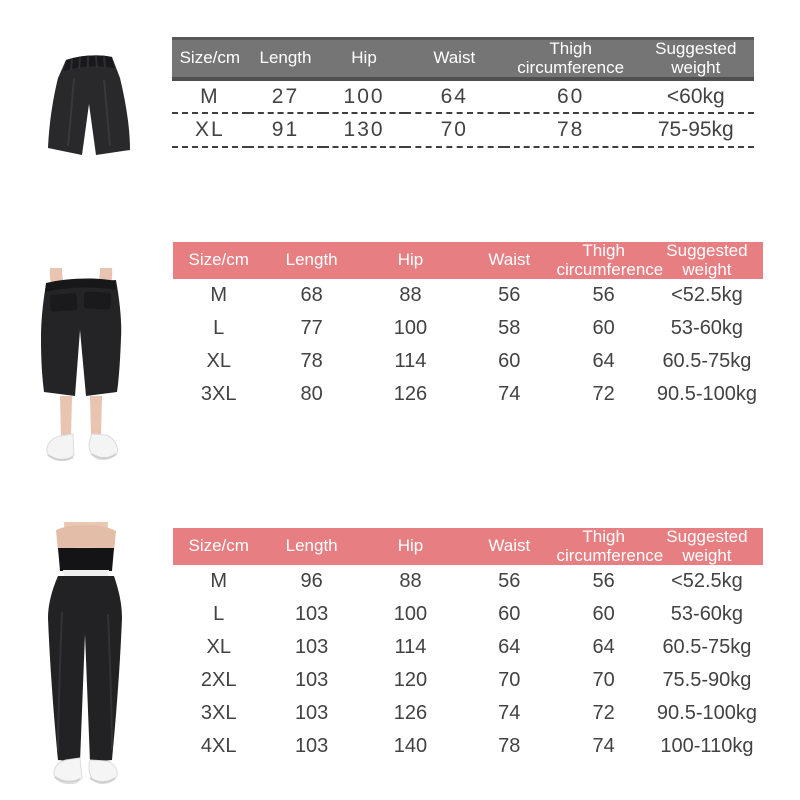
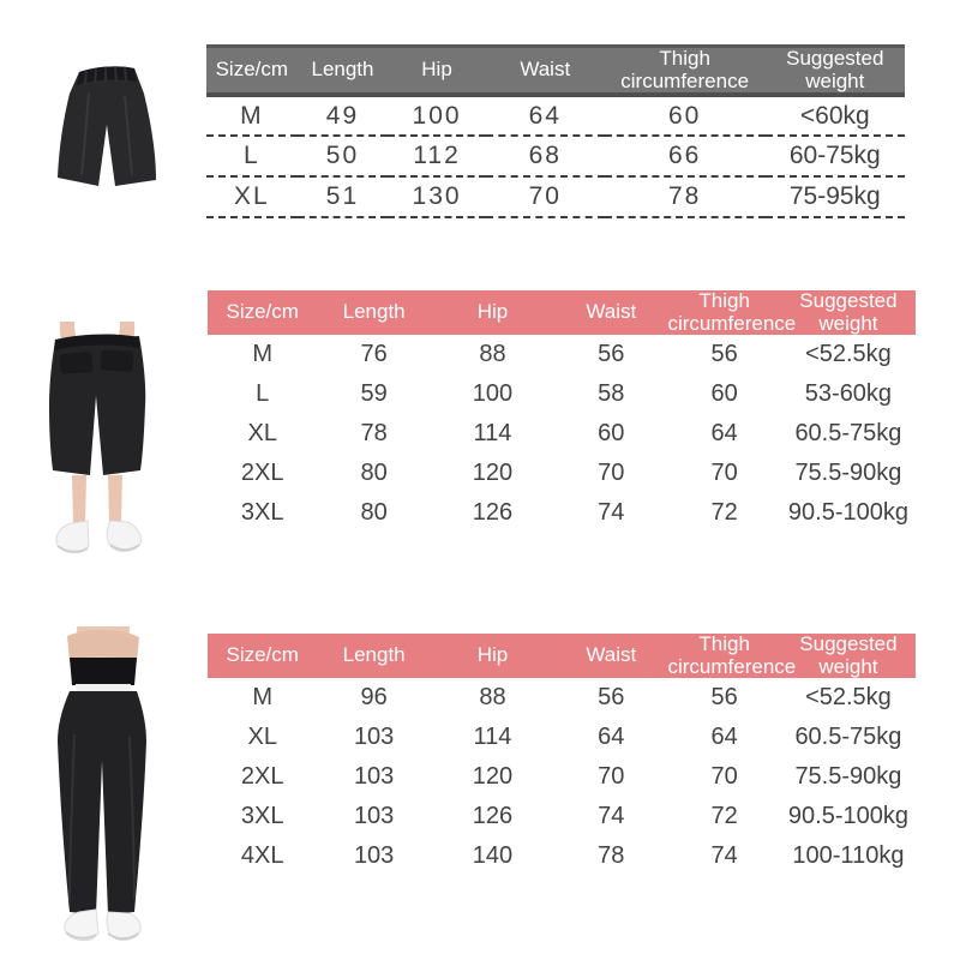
  Size/cm	Length	Hip	Waist	Thigh circumference	Suggested weight
- M	27	100	64	60	<60kg
+ M	49	100	64	60	<60kg
+ L	50	112	68	66	60-75kg
- XL	91	130	70	78	75-95kg
+ XL	51	130	70	78	75-95kg
  Size/cm	Length	Hip	Waist	Thigh circumference	Suggested weight
- M	68	88	56	56	<52.5kg
+ M	76	88	56	56	<52.5kg
- L	77	100	58	60	53-60kg
+ L	59	100	58	60	53-60kg
  XL	78	114	60	64	60.5-75kg
+ 2XL	80	120	70	70	75.5-90kg
  3XL	80	126	74	72	90.5-100kg
  Size/cm	Length	Hip	Waist	Thigh circumference	Suggested weight
  M	96	88	56	56	<52.5kg
- L	103	100	60	60	53-60kg
  XL	103	114	64	64	60.5-75kg
  2XL	103	120	70	70	75.5-90kg
  3XL	103	126	74	72	90.5-100kg
  4XL	103	140	78	74	100-110kg
